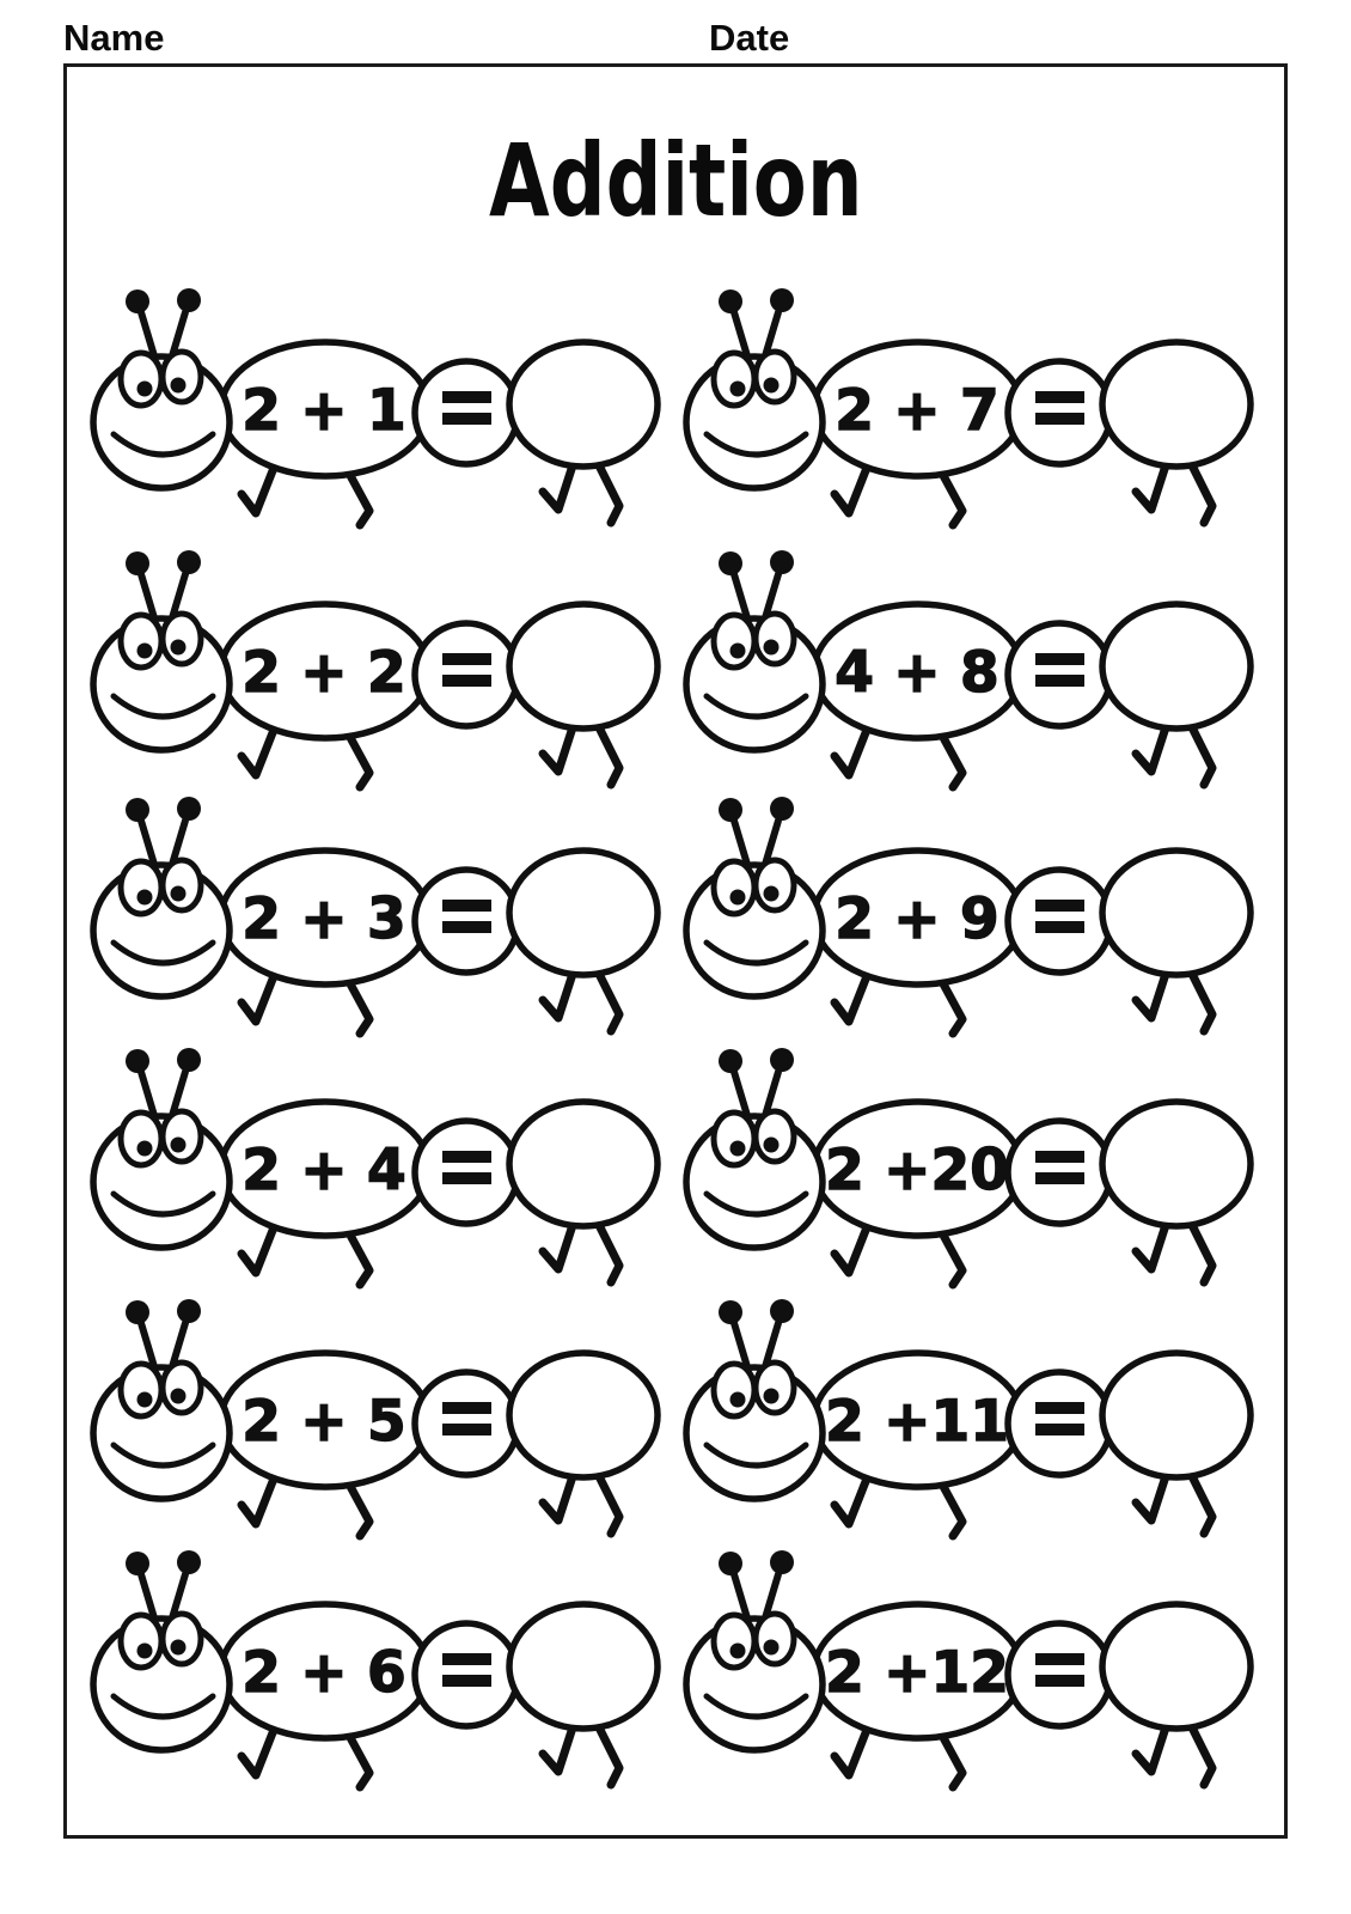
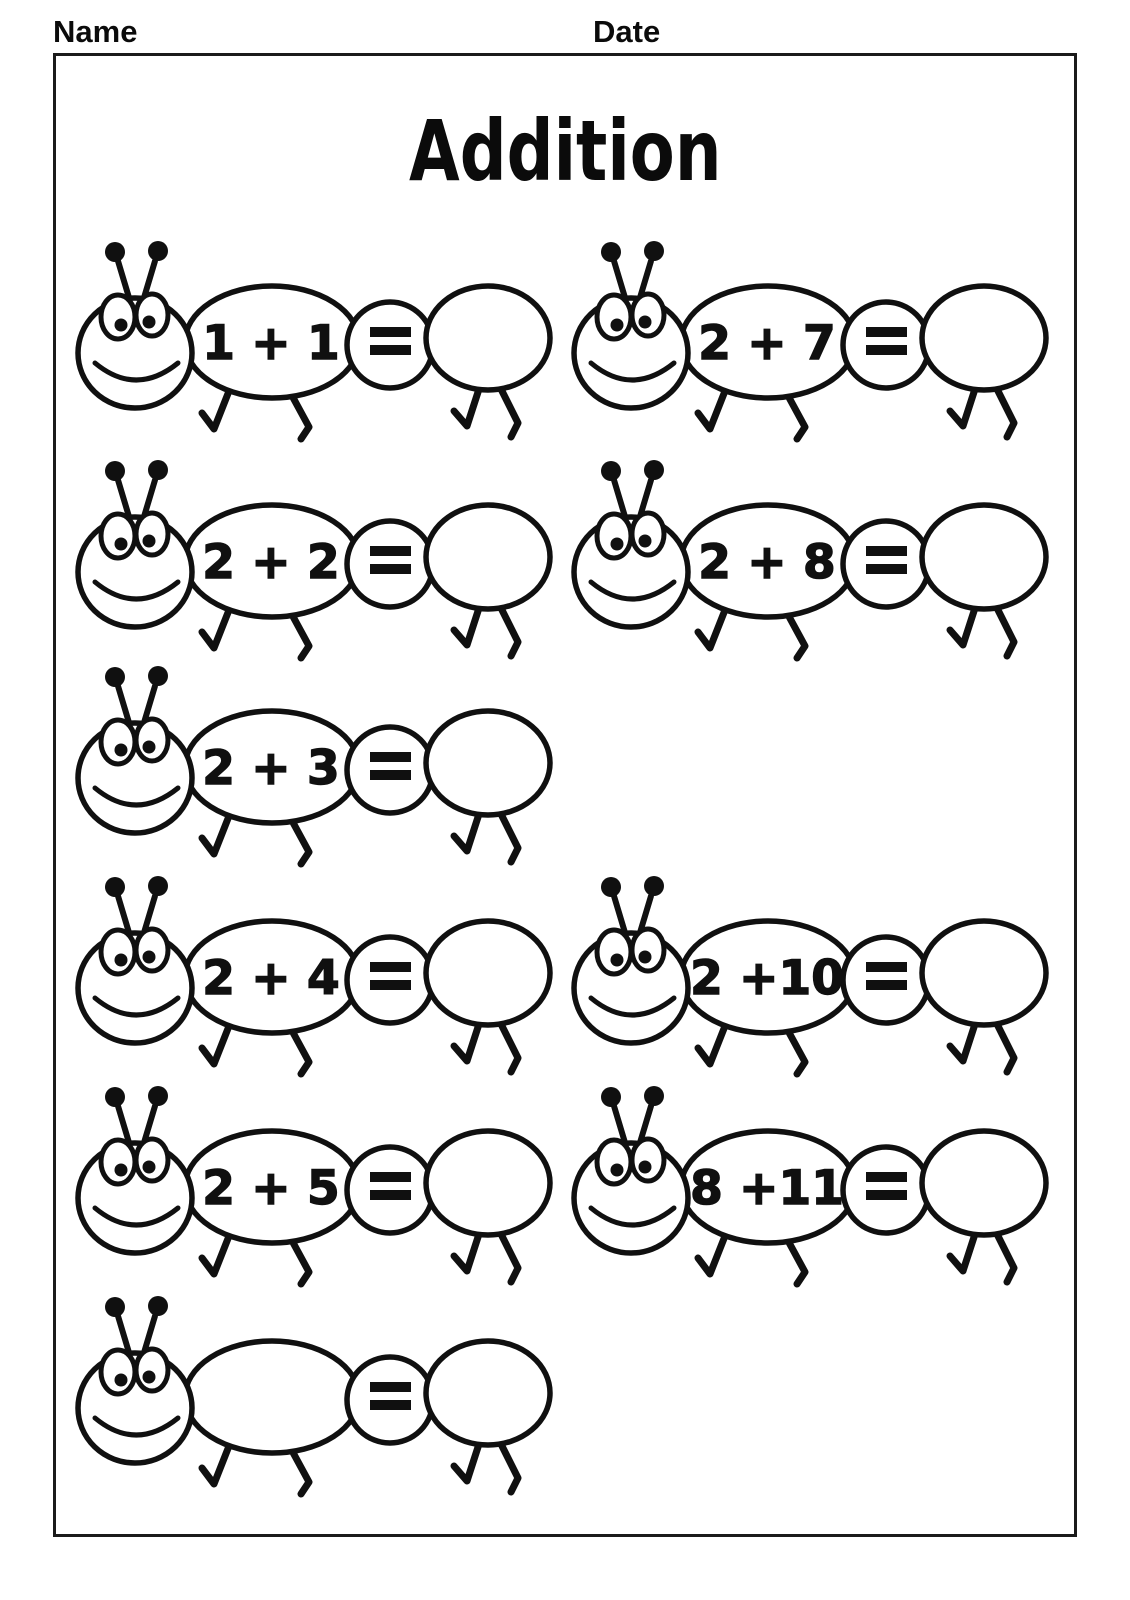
  Name
  Date
  Addition
- 2 + 1
+ 1 + 1
  2 + 2
  2 + 3
  2 + 4
  2 + 5
- 2 + 6
  2 + 7
- 4 + 8
+ 2 + 8
- 2 + 9
- 2 +20
+ 2 +10
- 2 +11
+ 8 +11
- 2 +12
